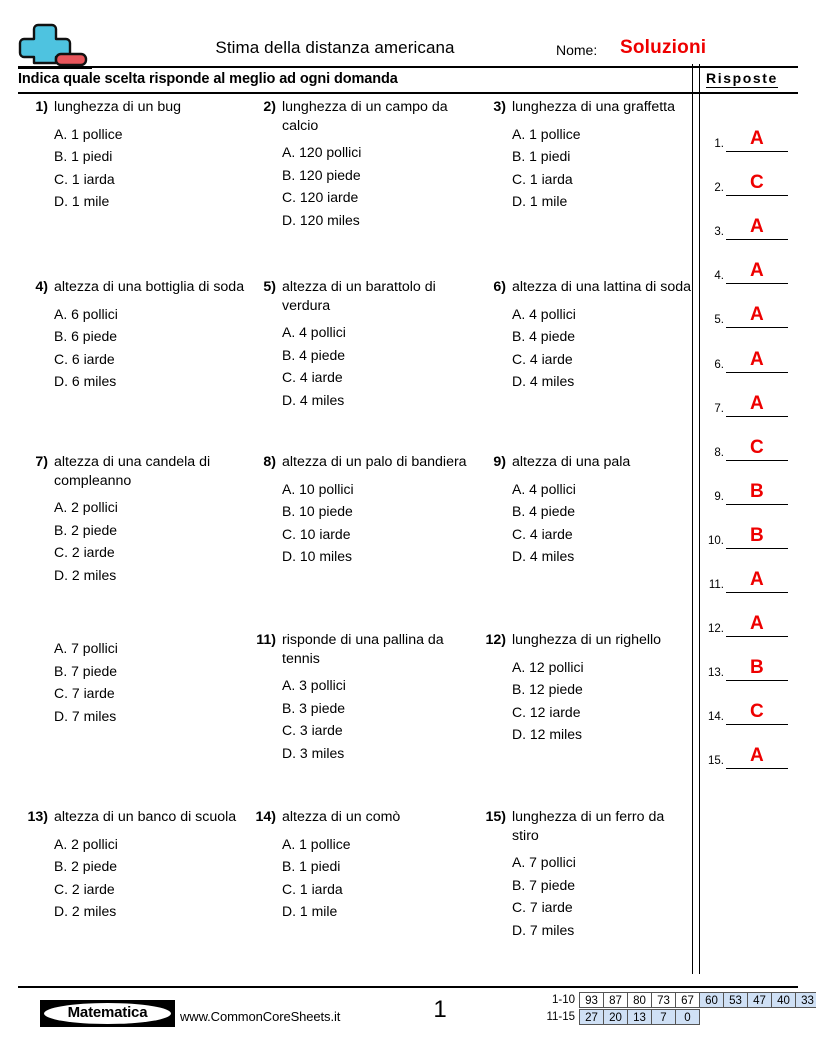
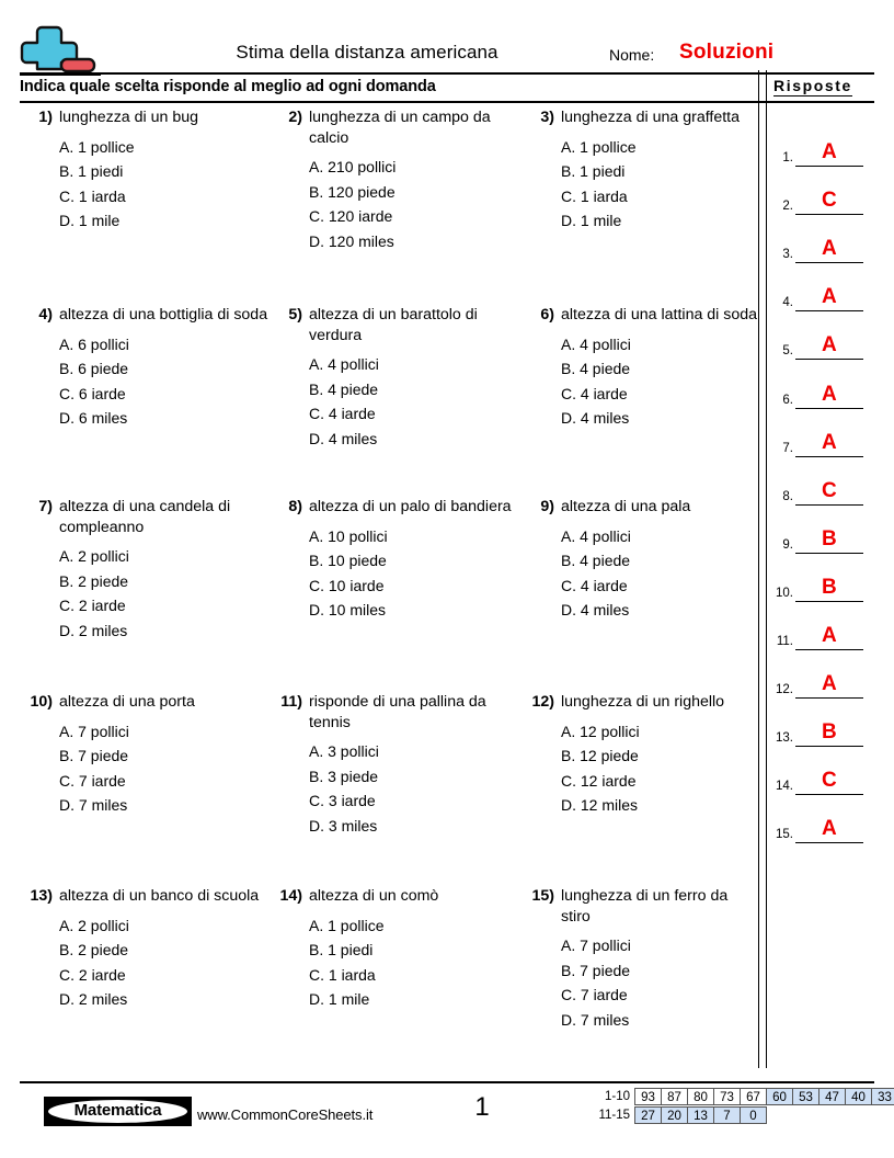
  Stima della distanza americana
  Nome:
  Soluzioni
  Indica quale scelta risponde al meglio ad ogni domanda
  Risposte
  1.
  A
  2.
  C
  3.
  A
  4.
  A
  5.
  A
  6.
  A
  7.
  A
  8.
  C
  9.
  B
  10.
  B
  11.
  A
  12.
  A
  13.
  B
  14.
  C
  15.
  A
  1)
  lunghezza di un bug
  A. 1 pollice
  B. 1 piedi
  C. 1 iarda
  D. 1 mile
  2)
  lunghezza di un campo da calcio
- A. 120 pollici
+ A. 210 pollici
  B. 120 piede
  C. 120 iarde
  D. 120 miles
  3)
  lunghezza di una graffetta
  A. 1 pollice
  B. 1 piedi
  C. 1 iarda
  D. 1 mile
  4)
  altezza di una bottiglia di soda
  A. 6 pollici
  B. 6 piede
  C. 6 iarde
  D. 6 miles
  5)
  altezza di un barattolo di verdura
  A. 4 pollici
  B. 4 piede
  C. 4 iarde
  D. 4 miles
  6)
  altezza di una lattina di soda
  A. 4 pollici
  B. 4 piede
  C. 4 iarde
  D. 4 miles
  7)
  altezza di una candela di compleanno
  A. 2 pollici
  B. 2 piede
  C. 2 iarde
  D. 2 miles
  8)
  altezza di un palo di bandiera
  A. 10 pollici
  B. 10 piede
  C. 10 iarde
  D. 10 miles
  9)
  altezza di una pala
  A. 4 pollici
  B. 4 piede
  C. 4 iarde
  D. 4 miles
+ 10)
+ altezza di una porta
  A. 7 pollici
  B. 7 piede
  C. 7 iarde
  D. 7 miles
  11)
  risponde di una pallina da tennis
  A. 3 pollici
  B. 3 piede
  C. 3 iarde
  D. 3 miles
  12)
  lunghezza di un righello
  A. 12 pollici
  B. 12 piede
  C. 12 iarde
  D. 12 miles
  13)
  altezza di un banco di scuola
  A. 2 pollici
  B. 2 piede
  C. 2 iarde
  D. 2 miles
  14)
  altezza di un comò
  A. 1 pollice
  B. 1 piedi
  C. 1 iarda
  D. 1 mile
  15)
  lunghezza di un ferro da stiro
  A. 7 pollici
  B. 7 piede
  C. 7 iarde
  D. 7 miles
  Matematica
  www.CommonCoreSheets.it
  1
  1-10 93 87 80 73 67 60 53 47 40 33
  11-15 27 20 13 7 0
